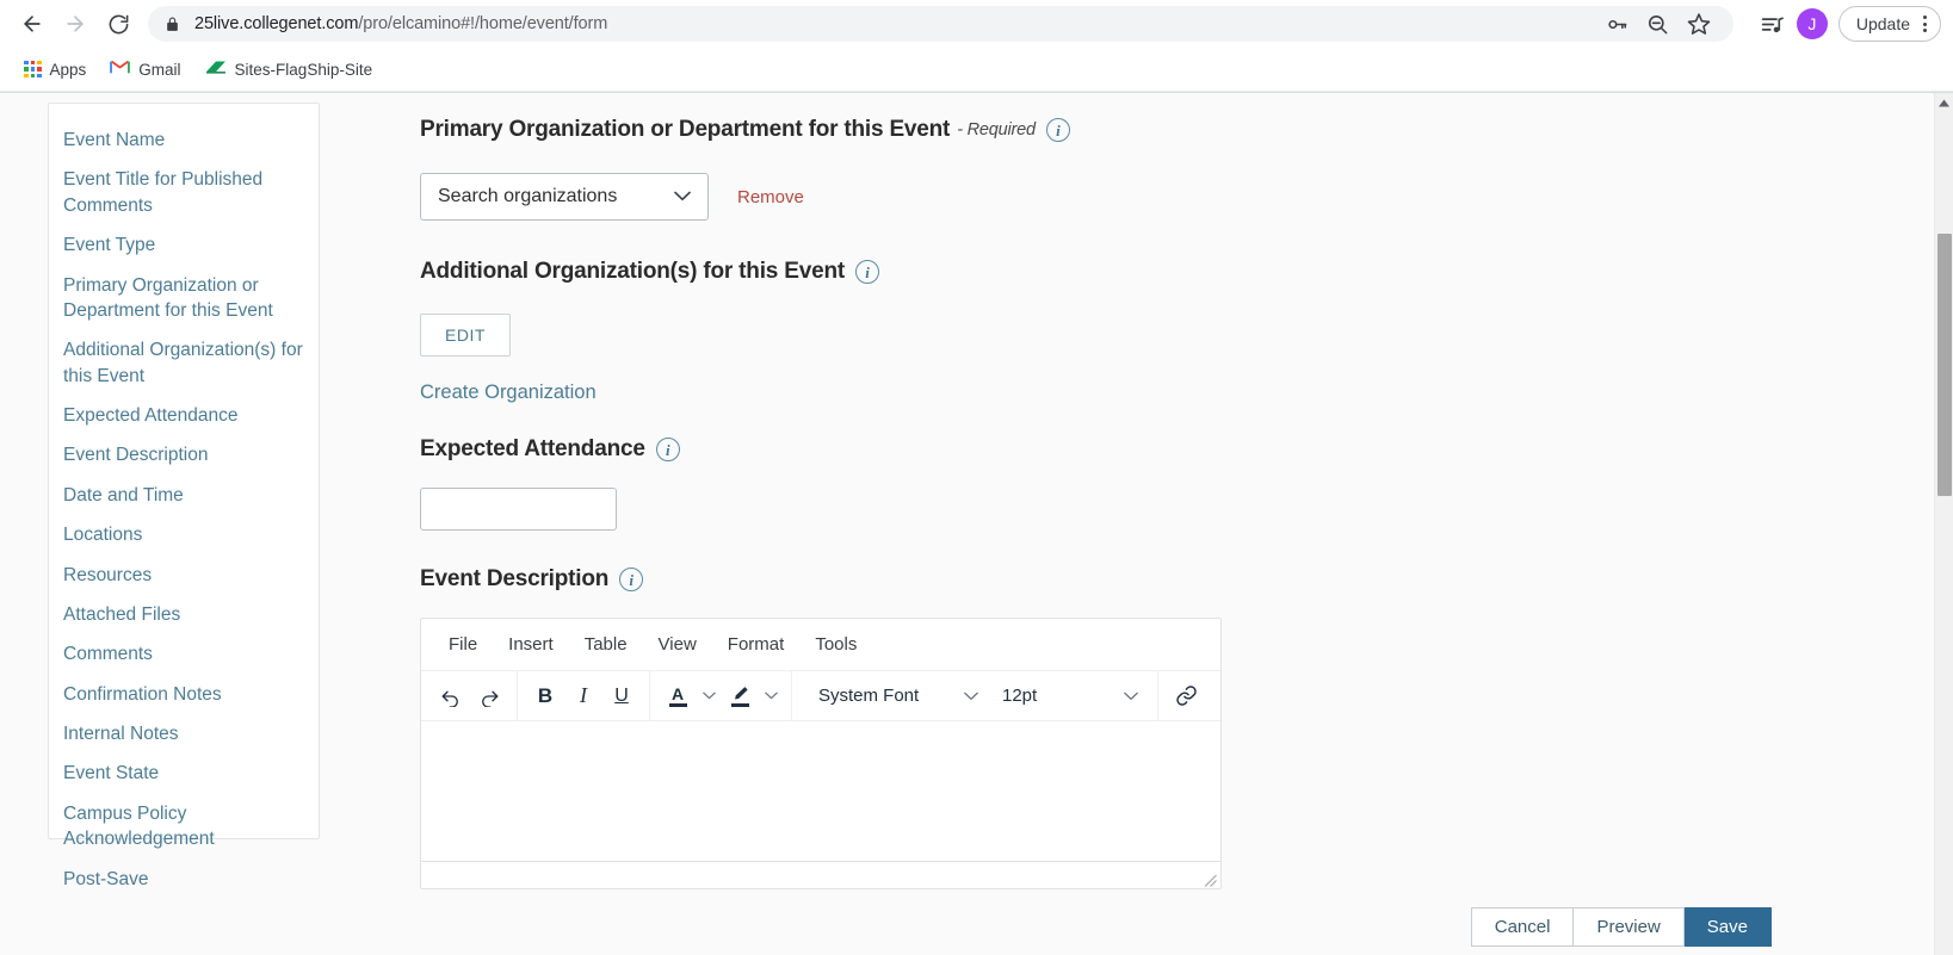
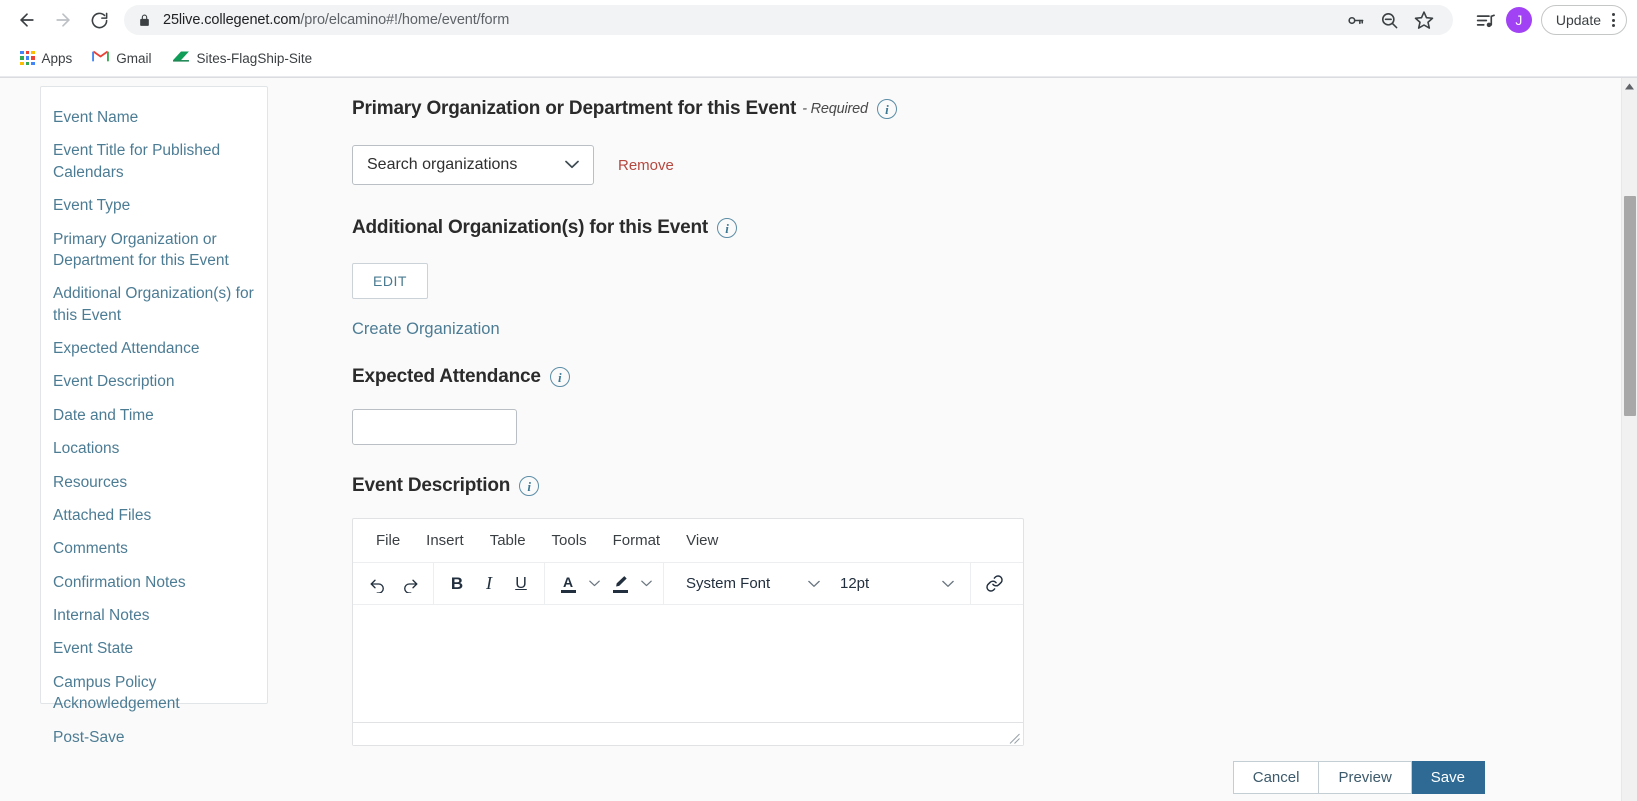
  25live.collegenet.com/pro/elcamino#!/home/event/form
  J
  Update
  Apps
  Gmail
  Sites-FlagShip-Site
  Event Name
- Event Title for Published Comments
+ Event Title for Published Calendars
  Event Type
  Primary Organization or Department for this Event
  Additional Organization(s) for this Event
  Expected Attendance
  Event Description
  Date and Time
  Locations
  Resources
  Attached Files
  Comments
  Confirmation Notes
  Internal Notes
  Event State
  Campus Policy Acknowledgement
  Post-Save
  Primary Organization or Department for this Event
  - Required
  i
  Search organizations
  Remove
  Additional Organization(s) for this Event
  i
  EDIT
  Create Organization
  Expected Attendance
  i
  Event Description
  i
  File
  Insert
  Table
- View
+ Tools
  Format
- Tools
+ View
  B
  I
  U
  A
  System Font
  12pt
  Cancel
  Preview
  Save
